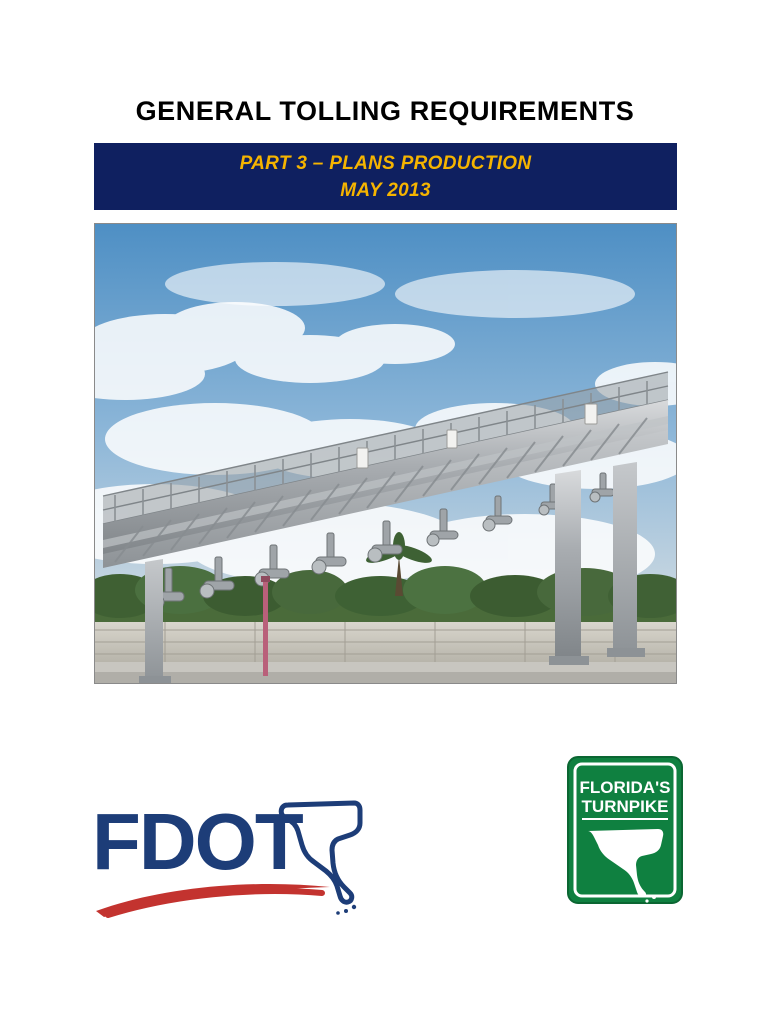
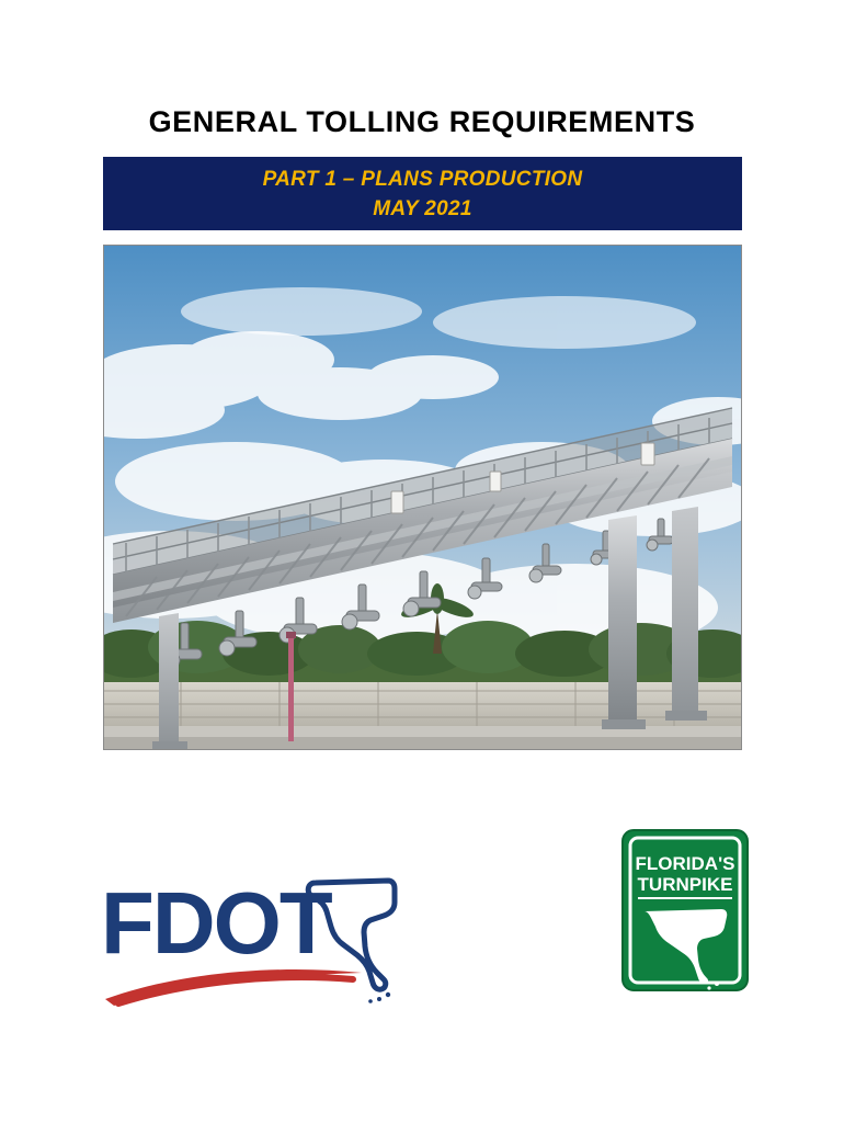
  GENERAL TOLLING REQUIREMENTS
- PART 3 – PLANS PRODUCTION
+ PART 1 – PLANS PRODUCTION
- MAY 2013
+ MAY 2021
  FDOT
  FLORIDA'S
  TURNPIKE
